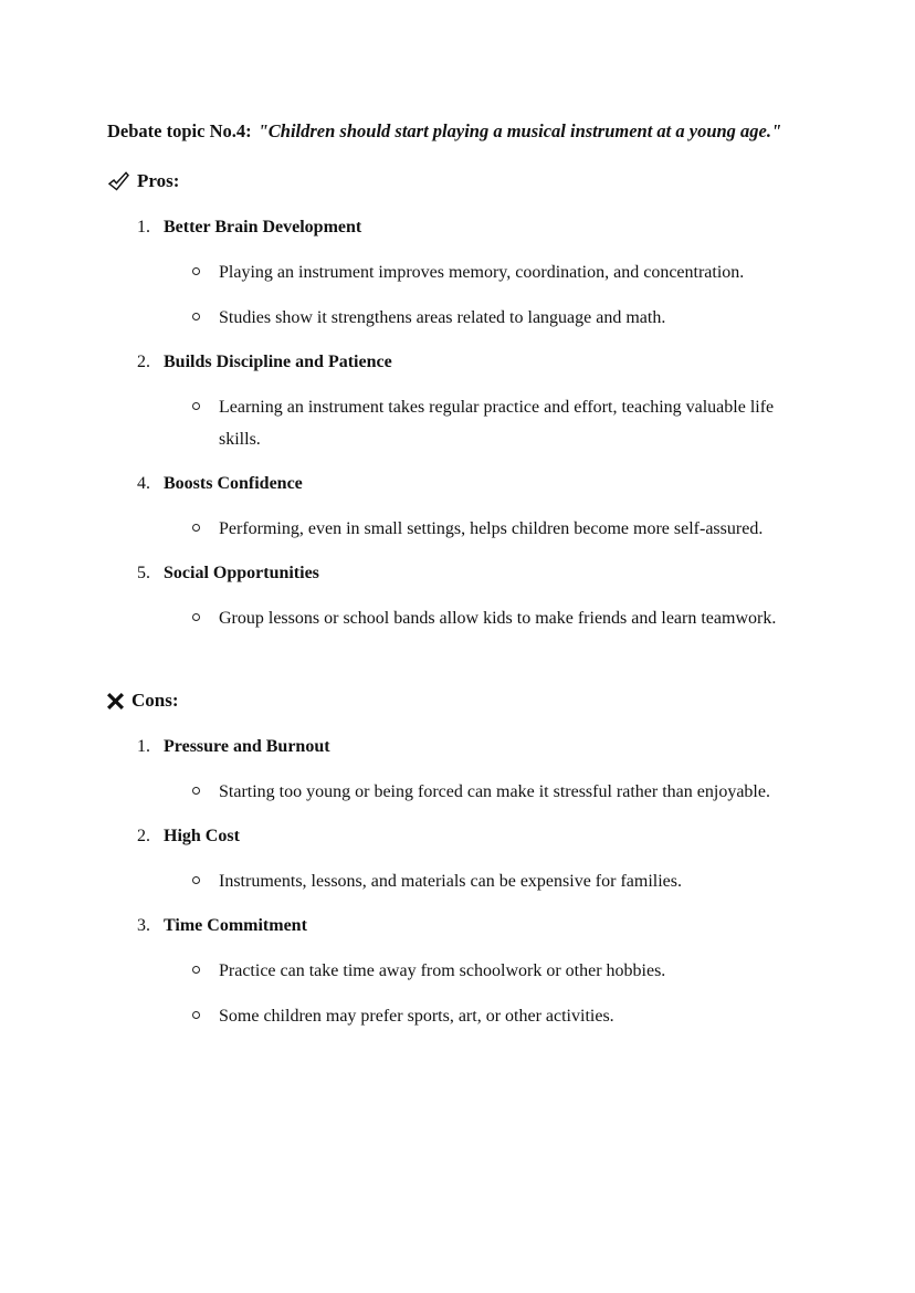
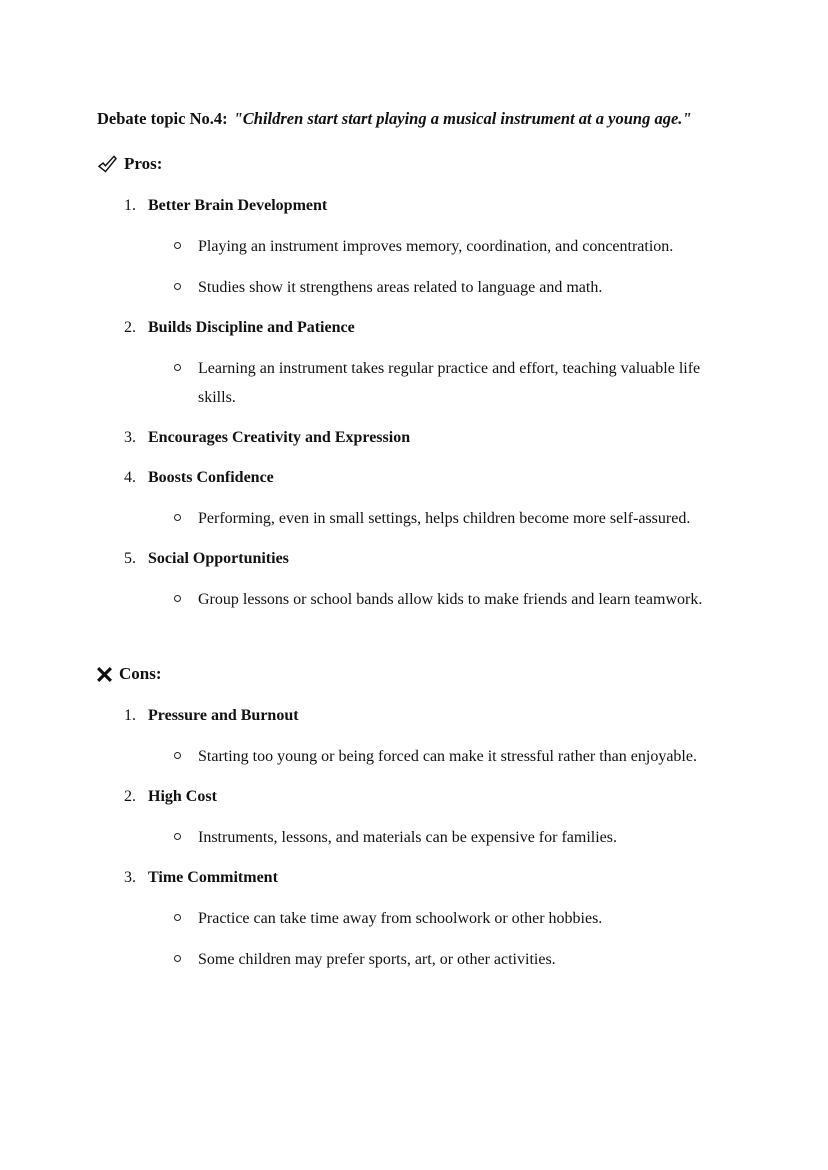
- Debate topic No.4: "Children should start playing a musical instrument at a young age."
+ Debate topic No.4: "Children start start playing a musical instrument at a young age."
  Pros:
  1. Better Brain Development
  Playing an instrument improves memory, coordination, and concentration.
  Studies show it strengthens areas related to language and math.
  2. Builds Discipline and Patience
  Learning an instrument takes regular practice and effort, teaching valuable life skills.
+ 3. Encourages Creativity and Expression
  4. Boosts Confidence
  Performing, even in small settings, helps children become more self-assured.
  5. Social Opportunities
  Group lessons or school bands allow kids to make friends and learn teamwork.
  Cons:
  1. Pressure and Burnout
  Starting too young or being forced can make it stressful rather than enjoyable.
  2. High Cost
  Instruments, lessons, and materials can be expensive for families.
  3. Time Commitment
  Practice can take time away from schoolwork or other hobbies.
  Some children may prefer sports, art, or other activities.
